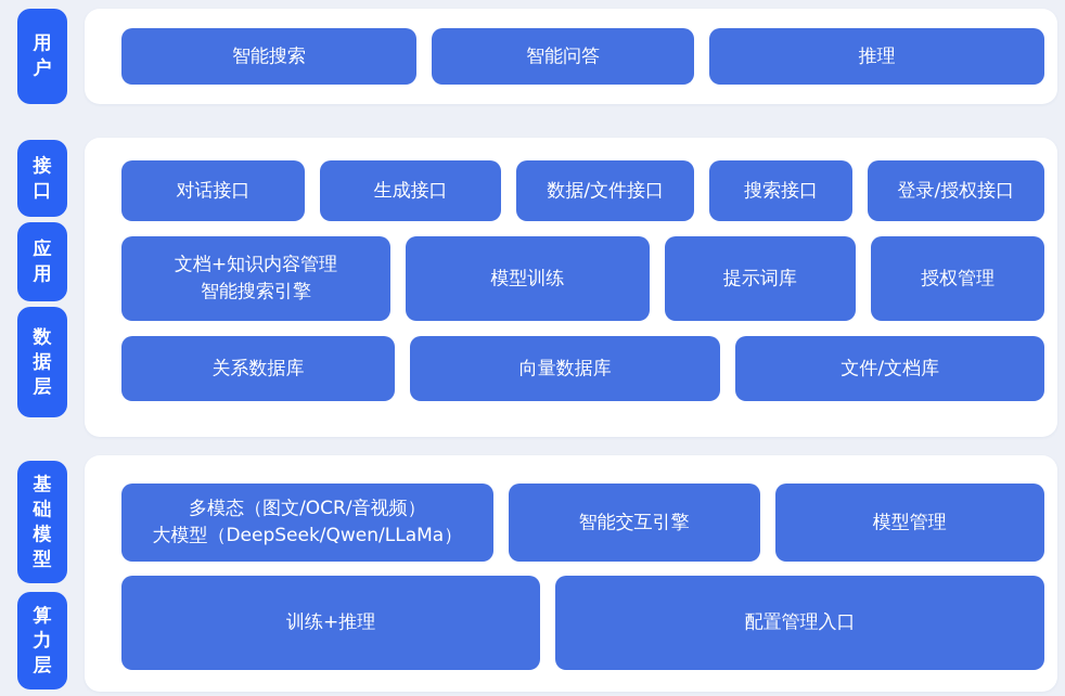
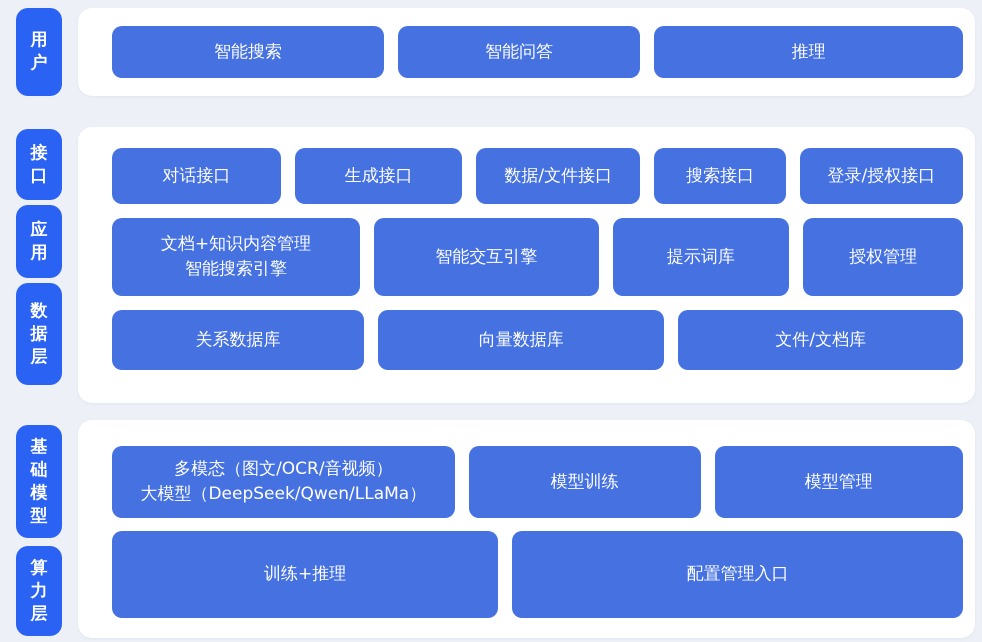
  用户
  智能搜索
  智能问答
  推理
  接口
  应用
  数据层
  对话接口
  生成接口
  数据/文件接口
  搜索接口
  登录/授权接口
  文档+知识内容管理
  智能搜索引擎
- 模型训练
+ 智能交互引擎
  提示词库
  授权管理
  关系数据库
  向量数据库
  文件/文档库
  基础模型
  算力层
  多模态（图文/OCR/音视频）
  大模型（DeepSeek/Qwen/LLaMa）
- 智能交互引擎
+ 模型训练
  模型管理
  训练+推理
  配置管理入口
